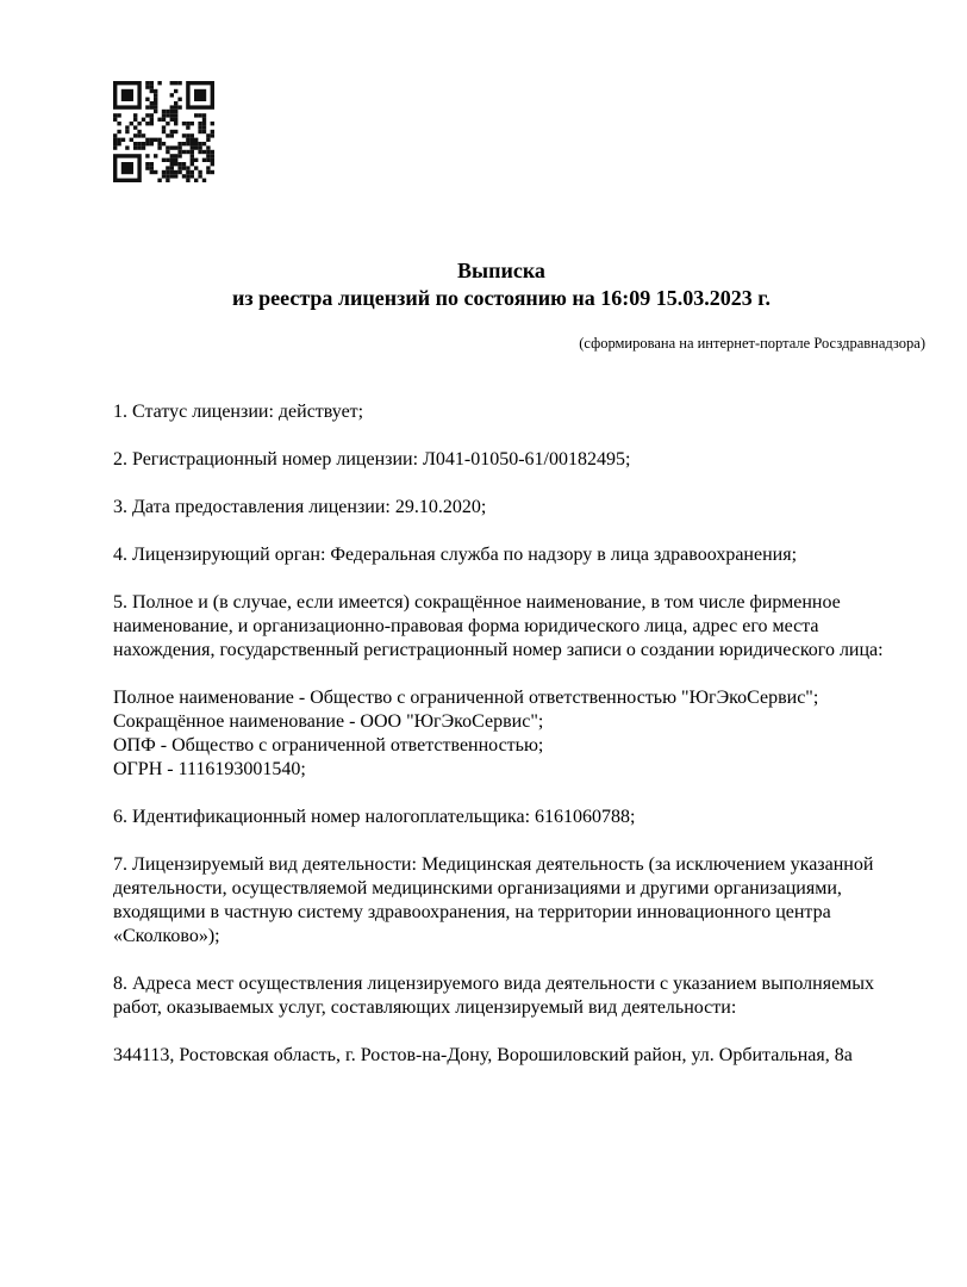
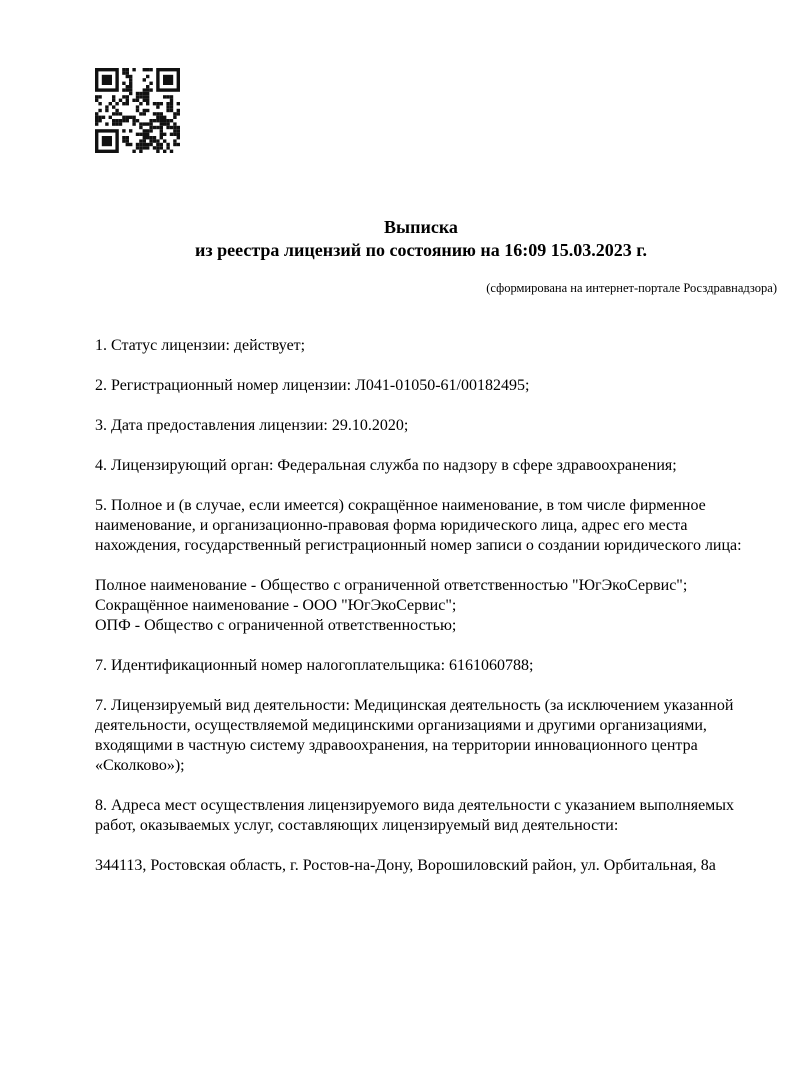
  Выписка
  из реестра лицензий по состоянию на 16:09 15.03.2023 г.
  (сформирована на интернет-портале Росздравнадзора)
  1. Статус лицензии: действует;
  2. Регистрационный номер лицензии: Л041-01050-61/00182495;
  3. Дата предоставления лицензии: 29.10.2020;
- 4. Лицензирующий орган: Федеральная служба по надзору в лица здравоохранения;
+ 4. Лицензирующий орган: Федеральная служба по надзору в сфере здравоохранения;
  5. Полное и (в случае, если имеется) сокращённое наименование, в том числе фирменное наименование, и организационно-правовая форма юридического лица, адрес его места нахождения, государственный регистрационный номер записи о создании юридического лица:
  Полное наименование - Общество с ограниченной ответственностью "ЮгЭкоСервис";
  Сокращённое наименование - ООО "ЮгЭкоСервис";
  ОПФ - Общество с ограниченной ответственностью;
- ОГРН - 1116193001540;
- 6. Идентификационный номер налогоплательщика: 6161060788;
+ 7. Идентификационный номер налогоплательщика: 6161060788;
  7. Лицензируемый вид деятельности: Медицинская деятельность (за исключением указанной деятельности, осуществляемой медицинскими организациями и другими организациями, входящими в частную систему здравоохранения, на территории инновационного центра «Сколково»);
  8. Адреса мест осуществления лицензируемого вида деятельности с указанием выполняемых работ, оказываемых услуг, составляющих лицензируемый вид деятельности:
  344113, Ростовская область, г. Ростов-на-Дону, Ворошиловский район, ул. Орбитальная, 8а
